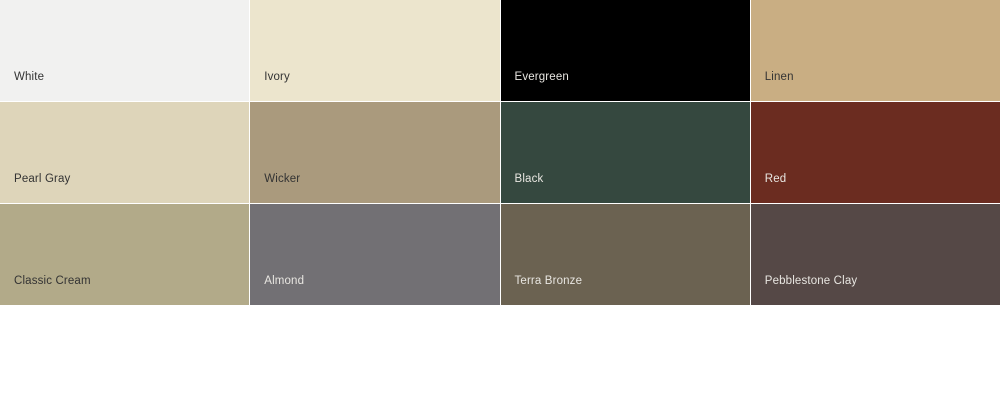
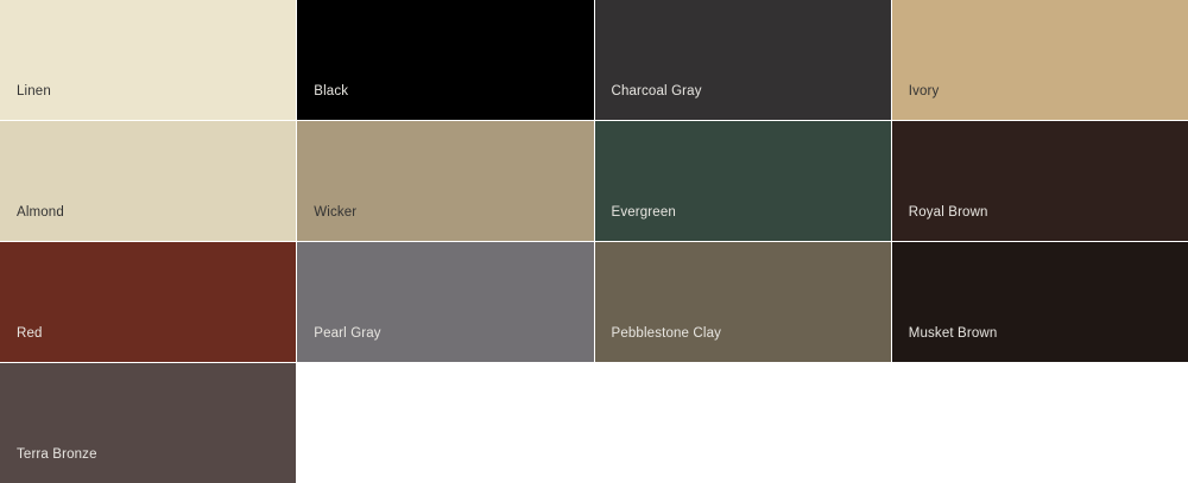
- White
- Ivory
+ Linen
- Evergreen
+ Black
+ Charcoal Gray
- Linen
+ Ivory
- Pearl Gray
+ Almond
  Wicker
- Black
+ Evergreen
+ Royal Brown
  Red
- Classic Cream
- Almond
+ Pearl Gray
- Terra Bronze
+ Pebblestone Clay
+ Musket Brown
- Pebblestone Clay
+ Terra Bronze
